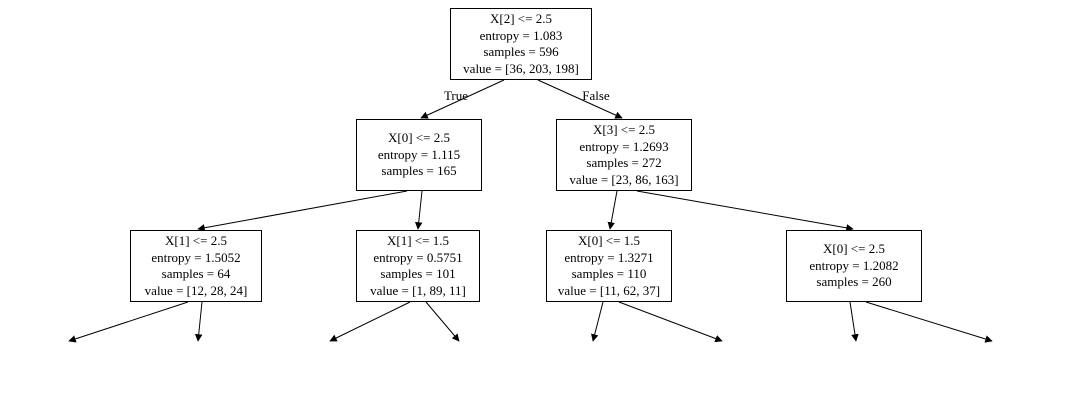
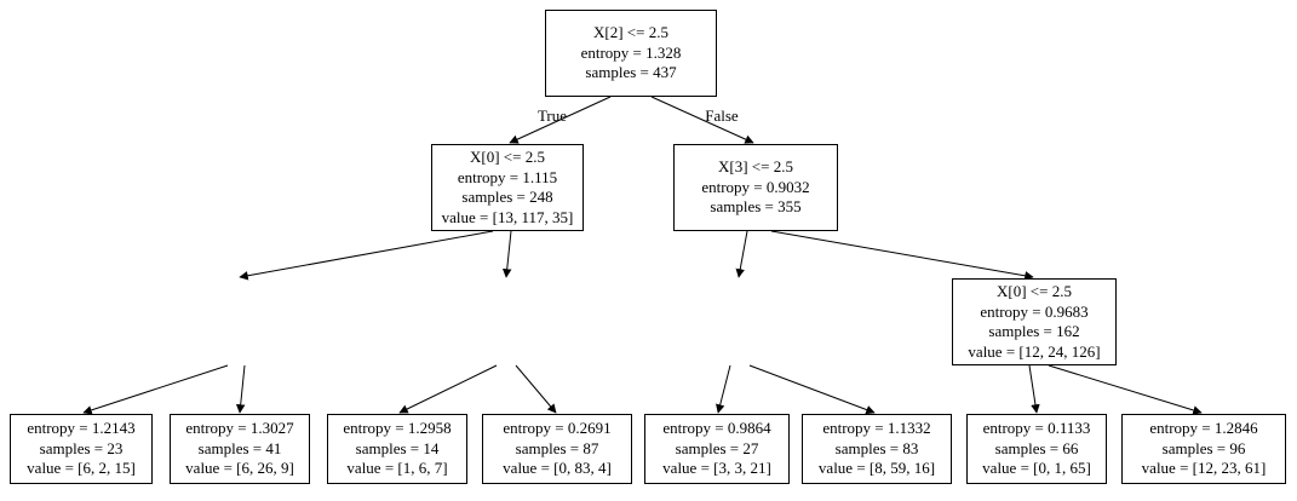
  True
  False
  X[2] <= 2.5
- entropy = 1.083
+ entropy = 1.328
- samples = 596
+ samples = 437
- value = [36, 203, 198]
  X[0] <= 2.5
  entropy = 1.115
- samples = 165
+ samples = 248
+ value = [13, 117, 35]
  X[3] <= 2.5
- entropy = 1.2693
+ entropy = 0.9032
- samples = 272
+ samples = 355
- value = [23, 86, 163]
- X[1] <= 2.5
- entropy = 1.5052
- samples = 64
- value = [12, 28, 24]
- X[1] <= 1.5
- entropy = 0.5751
- samples = 101
- value = [1, 89, 11]
- X[0] <= 1.5
- entropy = 1.3271
- samples = 110
- value = [11, 62, 37]
  X[0] <= 2.5
- entropy = 1.2082
+ entropy = 0.9683
- samples = 260
+ samples = 162
+ value = [12, 24, 126]
+ entropy = 1.2143
+ samples = 23
+ value = [6, 2, 15]
+ entropy = 1.3027
+ samples = 41
+ value = [6, 26, 9]
+ entropy = 1.2958
+ samples = 14
+ value = [1, 6, 7]
+ entropy = 0.2691
+ samples = 87
+ value = [0, 83, 4]
+ entropy = 0.9864
+ samples = 27
+ value = [3, 3, 21]
+ entropy = 1.1332
+ samples = 83
+ value = [8, 59, 16]
+ entropy = 0.1133
+ samples = 66
+ value = [0, 1, 65]
+ entropy = 1.2846
+ samples = 96
+ value = [12, 23, 61]
